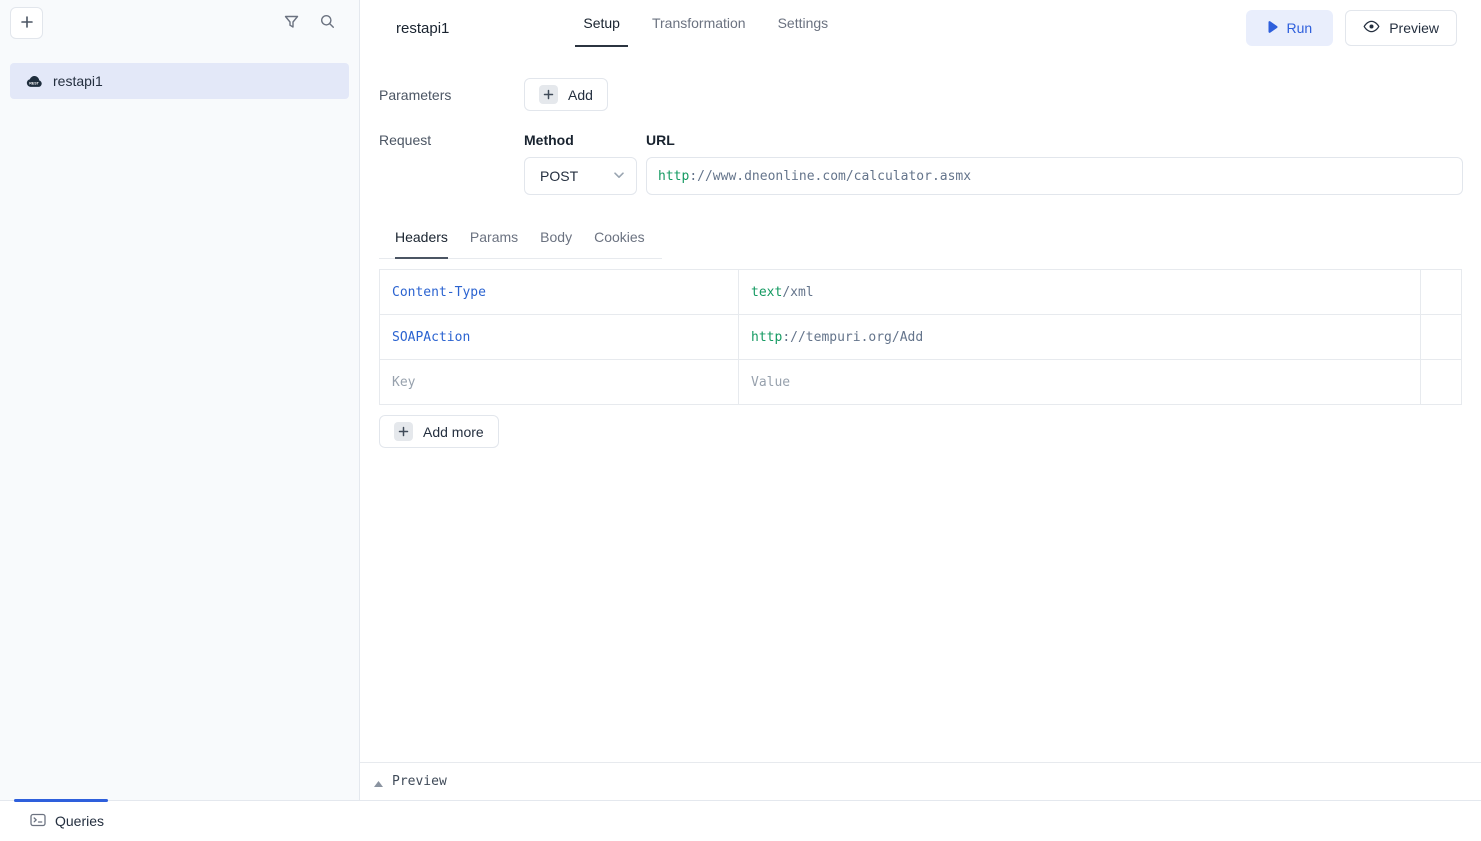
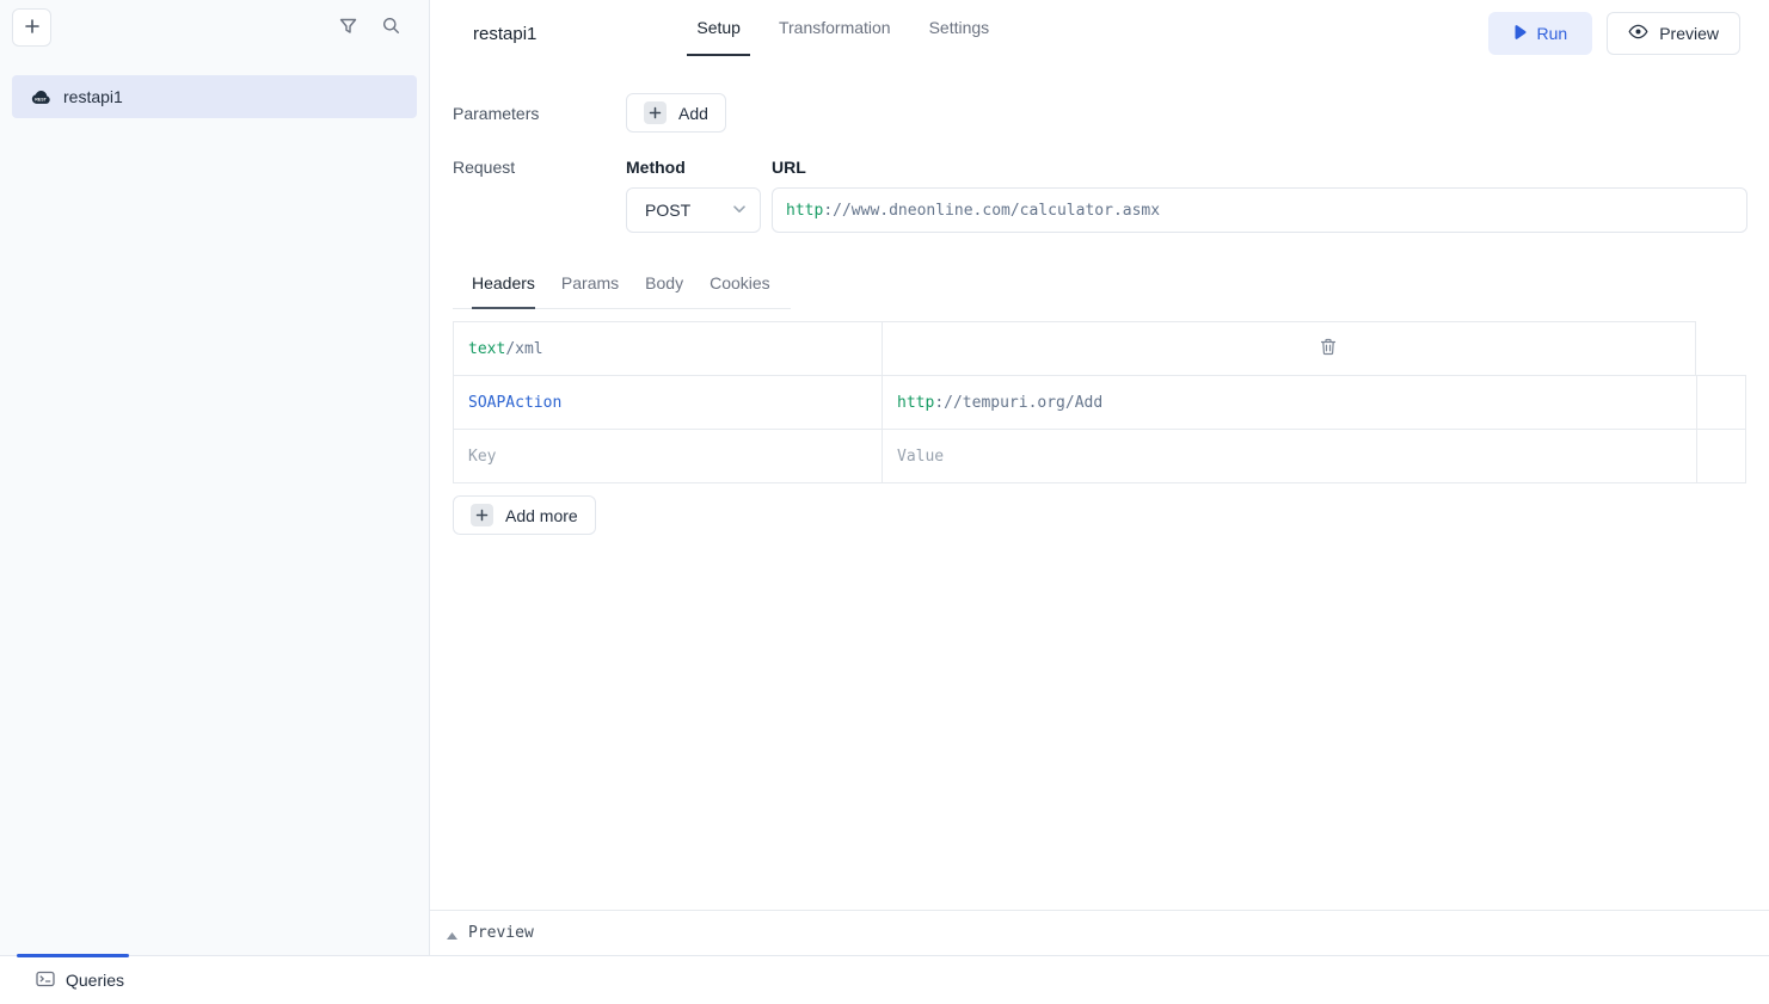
  restapi1
  restapi1
  Setup
  Transformation
  Settings
  Run
  Preview
  Parameters
  Add
  Request
  Method
  POST
  URL
  http
  ://www.dneonline.com/calculator.asmx
  Headers
  Params
  Body
  Cookies
- Content-Type
  text
  /xml
  SOAPAction
  http
  ://tempuri.org/Add
  Key
  Value
  Add more
  Preview
  Queries
